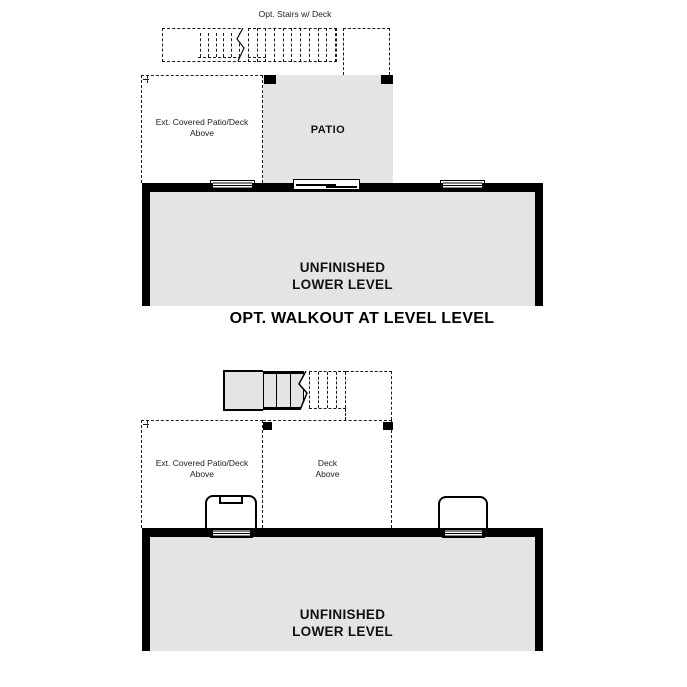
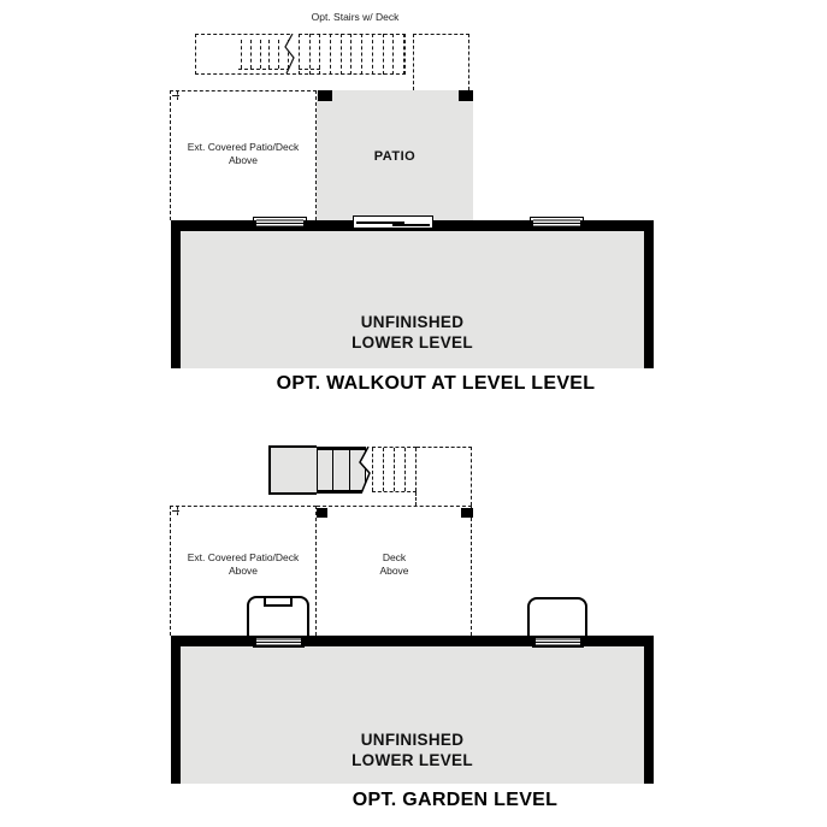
  Opt. Stairs w/ Deck
  Ext. Covered Patio/Deck
  Above
  PATIO
  UNFINISHED
  LOWER LEVEL
  OPT. WALKOUT AT LEVEL LEVEL
  Ext. Covered Patio/Deck
  Above
  Deck
  Above
  UNFINISHED
  LOWER LEVEL
+ OPT. GARDEN LEVEL
